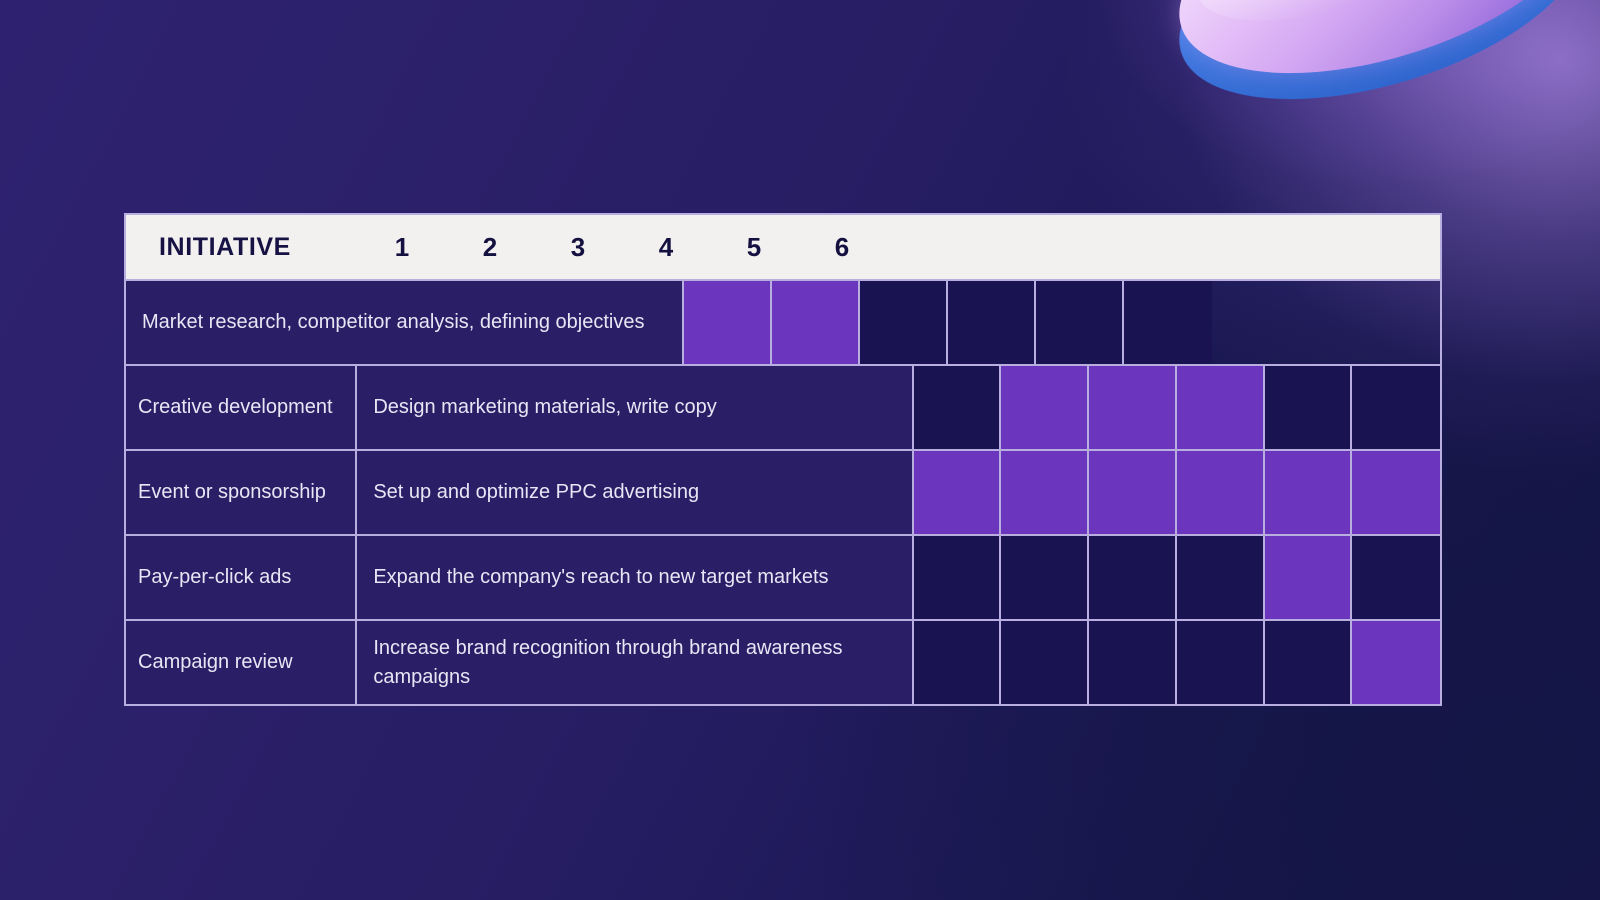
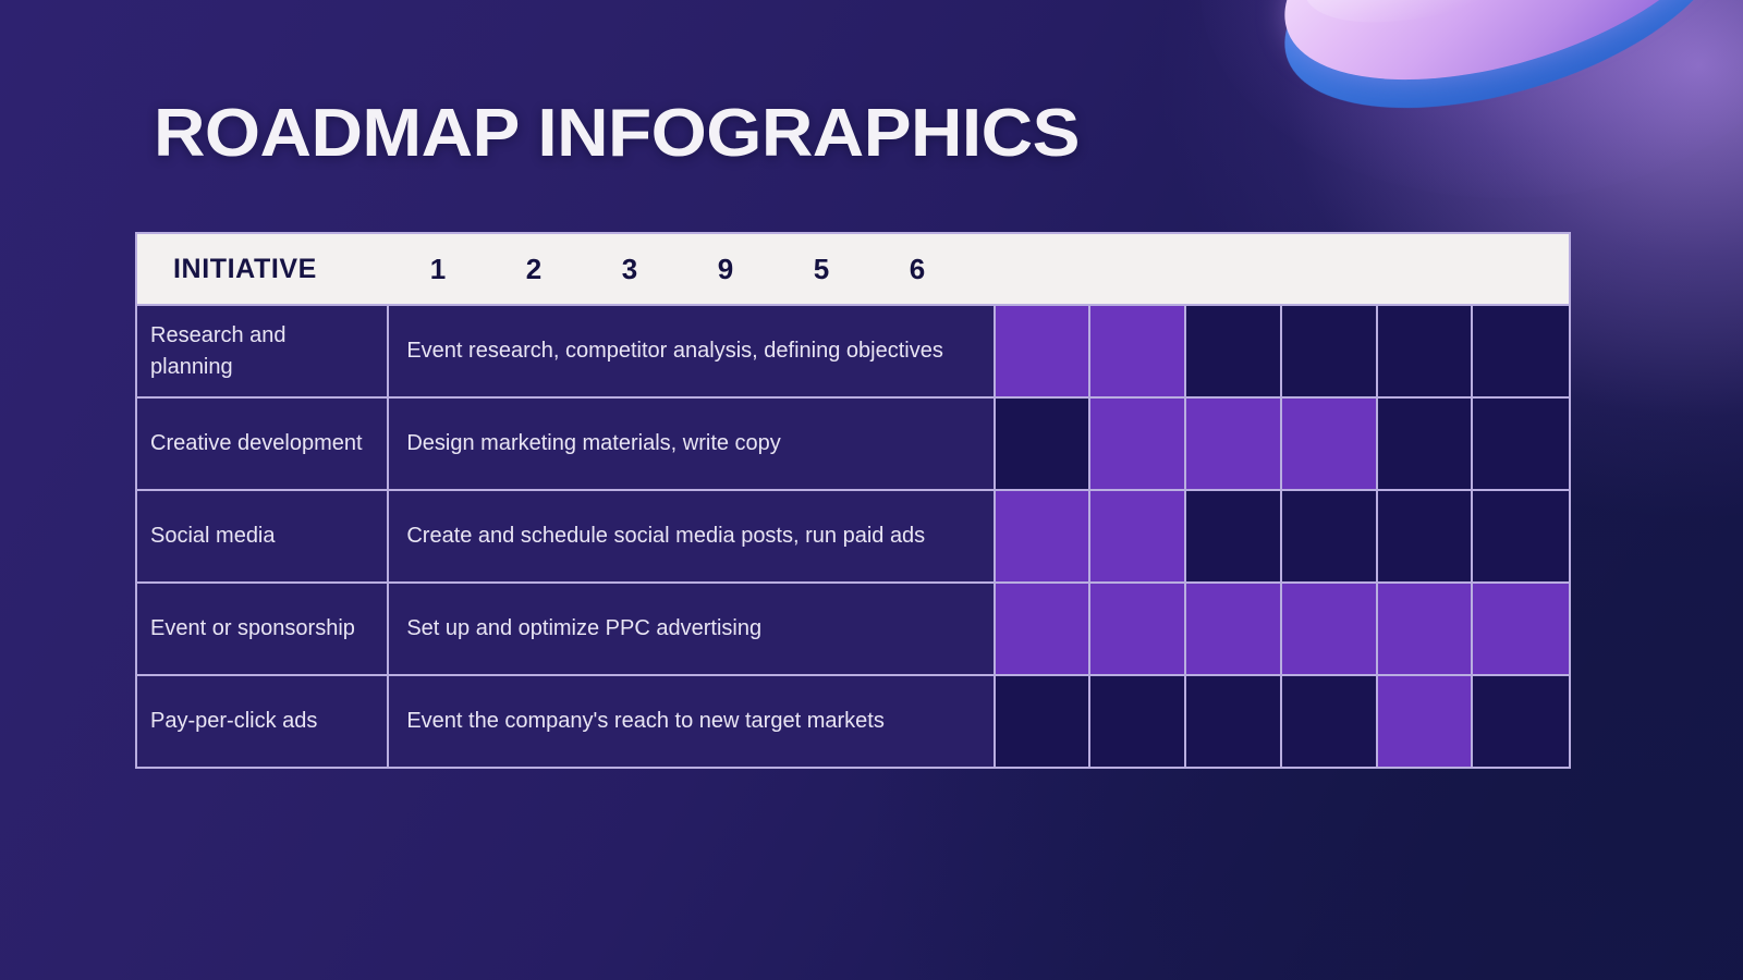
+ ROADMAP INFOGRAPHICS
  INITIATIVE
  1
  2
  3
- 4
+ 9
  5
  6
+ Research and planning
- Market research, competitor analysis, defining objectives
+ Event research, competitor analysis, defining objectives
  Creative development
  Design marketing materials, write copy
+ Social media
+ Create and schedule social media posts, run paid ads
  Event or sponsorship
  Set up and optimize PPC advertising
  Pay-per-click ads
- Expand the company's reach to new target markets
+ Event the company's reach to new target markets
- Campaign review
- Increase brand recognition through brand awareness campaigns
